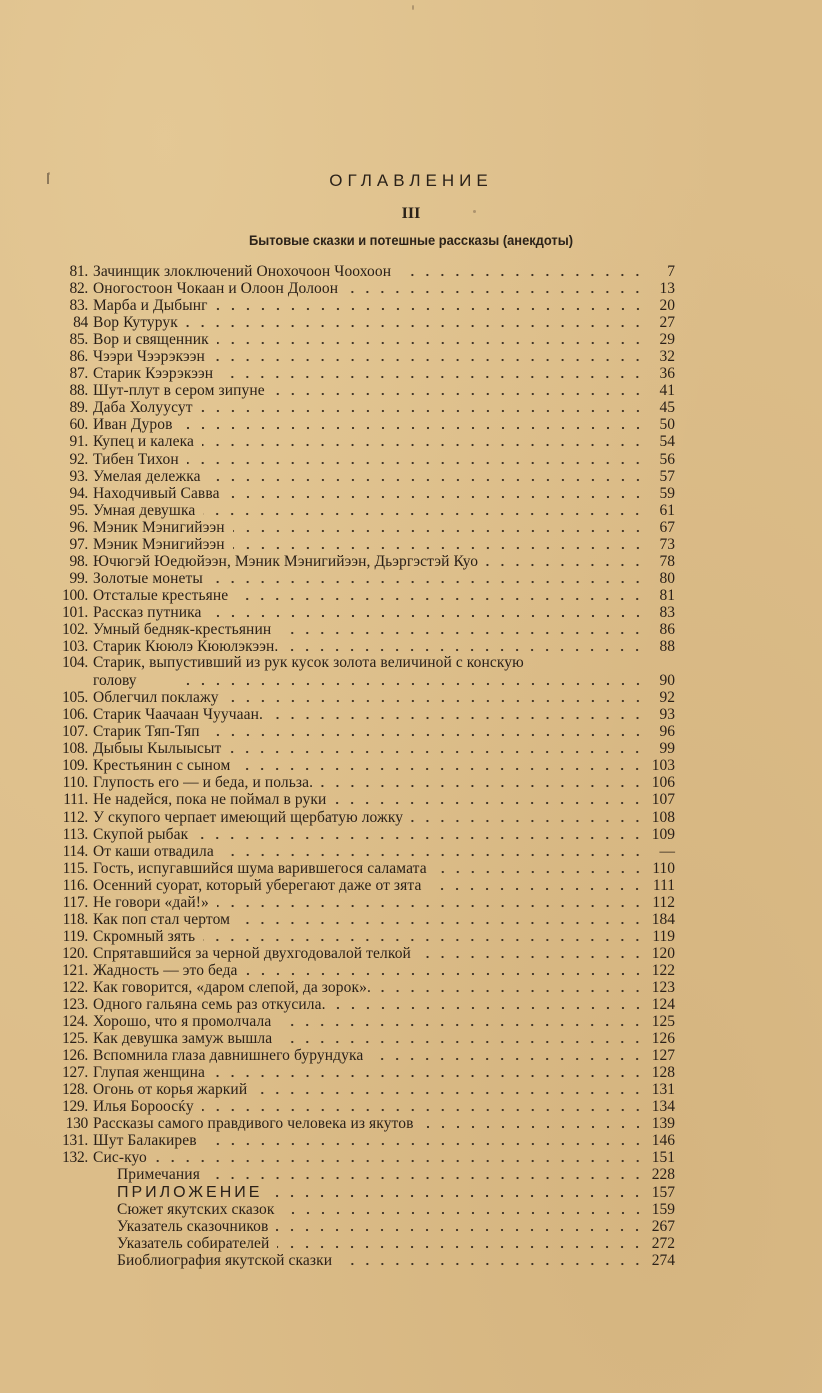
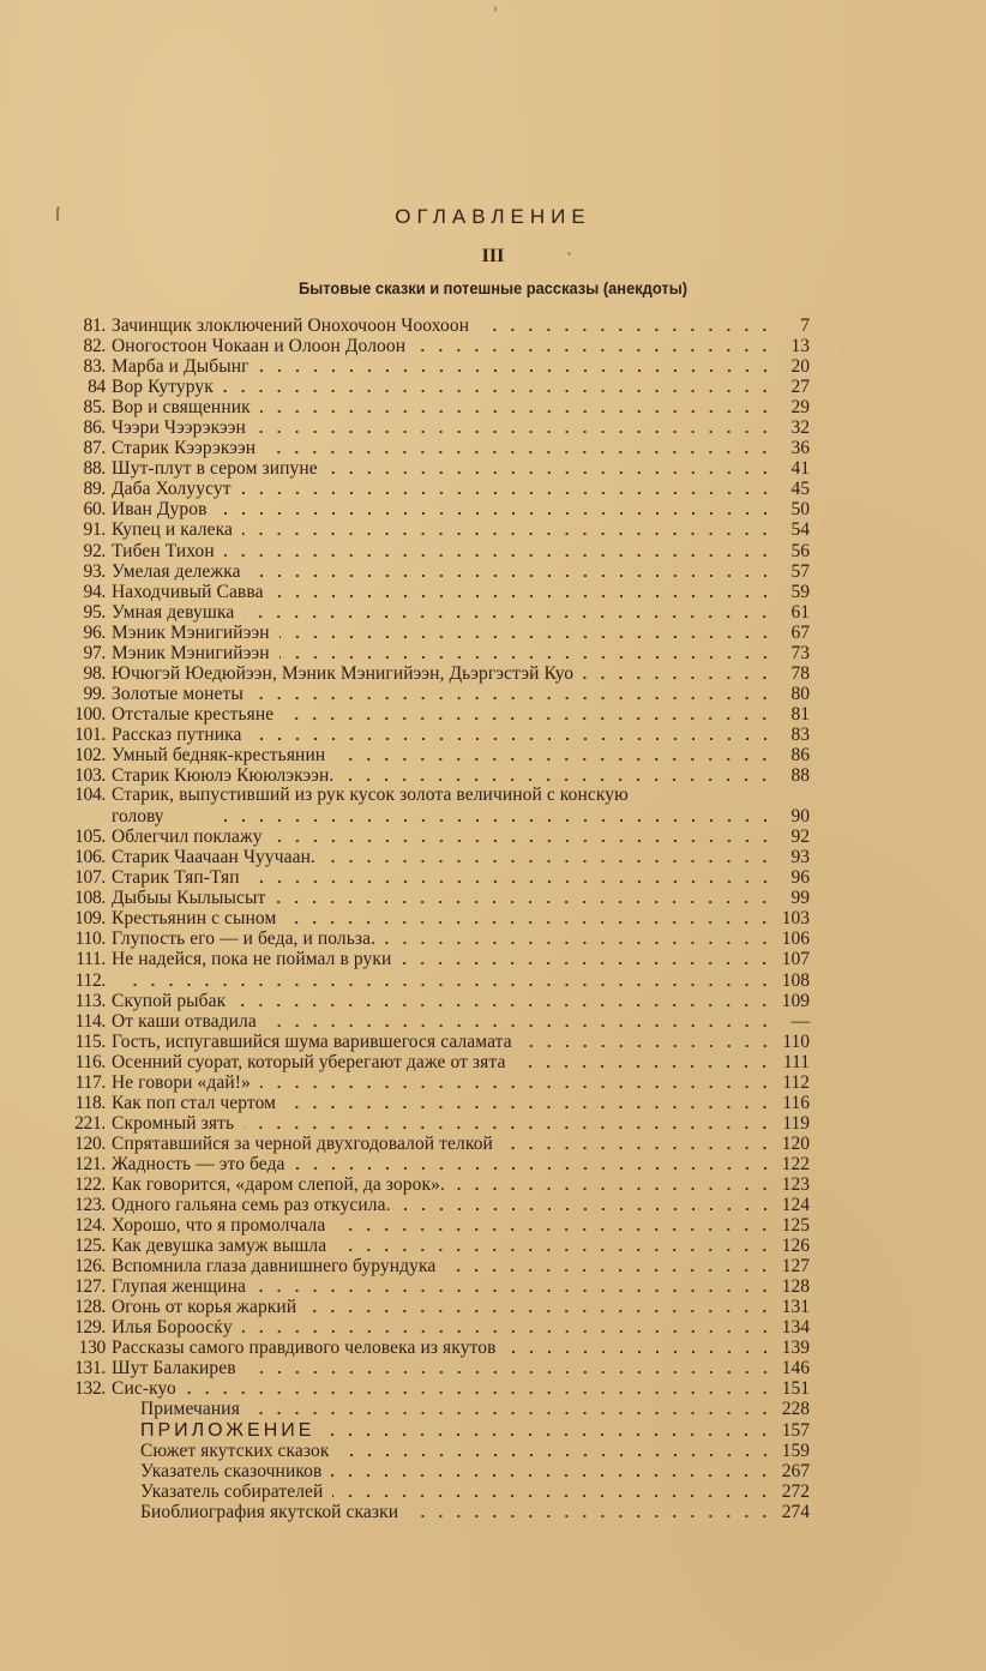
  ОГЛАВЛЕНИЕ
  III
  Бытовые сказки и потешные рассказы (анекдоты)
  81.
  Зачинщик злоключений Онохочоон Чоохоон
  7
  82.
  Оногостоон Чокаан и Олоон Долоон
  13
  83.
  Марба и Дыбынг
  20
  84
  Вор Кутурук
  27
  85.
  Вор и священник
  29
  86.
  Чээри Чээрэкээн
  32
  87.
  Старик Кээрэкээн
  36
  88.
  Шут-плут в сером зипуне
  41
  89.
  Даба Холуусут
  45
  60.
  Иван Дуров
  50
  91.
  Купец и калека
  54
  92.
  Тибен Тихон
  56
  93.
  Умелая дележка
  57
  94.
  Находчивый Савва
  59
  95.
  Умная девушка
  61
  96.
  Мэник Мэнигийээн
  67
  97.
  Мэник Мэнигийээн
  73
  98.
  Ючюгэй Юедюйээн, Мэник Мэнигийээн, Дьэргэстэй Куо
  78
  99.
  Золотые монеты
  80
  100.
  Отсталые крестьяне
  81
  101.
  Рассказ путника
  83
  102.
  Умный бедняк-крестьянин
  86
  103.
  Старик Кююлэ Кююлэкээн.
  88
  104.
  Старик, выпустивший из рук кусок золота величиной с конскую
  голову
  90
  105.
  Облегчил поклажу
  92
  106.
  Старик Чаачаан Чуучаан.
  93
  107.
  Старик Тяп-Тяп
  96
  108.
  Дыбыы Кылыысыт
  99
  109.
  Крестьянин с сыном
  103
  110.
  Глупость его — и беда, и польза.
  106
  111.
  Не надейся, пока не поймал в руки
  107
  112.
- У скупого черпает имеющий щербатую ложку
  108
  113.
  Скупой рыбак
  109
  114.
  От каши отвадила
  —
  115.
  Гость, испугавшийся шума варившегося саламата
  110
  116.
  Осенний суорат, который уберегают даже от зята
  111
  117.
  Не говори «дай!»
  112
  118.
  Как поп стал чертом
- 184
+ 116
- 119.
+ 221.
  Скромный зять
  119
  120.
  Спрятавшийся за черной двухгодовалой телкой
  120
  121.
  Жадность — это беда
  122
  122.
  Как говорится, «даром слепой, да зорок».
  123
  123.
  Одного гальяна семь раз откусила.
  124
  124.
  Хорошо, что я промолчала
  125
  125.
  Как девушка замуж вышла
  126
  126.
  Вспомнила глаза давнишнего бурундука
  127
  127.
  Глупая женщина
  128
  128.
  Огонь от корья жаркий
  131
  129.
  Илья Бороосќу
  134
  130
  Рассказы самого правдивого человека из якутов
  139
  131.
  Шут Балакирев
  146
  132.
  Сис-куо
  151
  Примечания
  228
  ПРИЛОЖЕНИЕ
  157
  Сюжет якутских сказок
  159
  Указатель сказочников
  267
  Указатель собирателей
  272
  Биоблиография якутской сказки
  274
